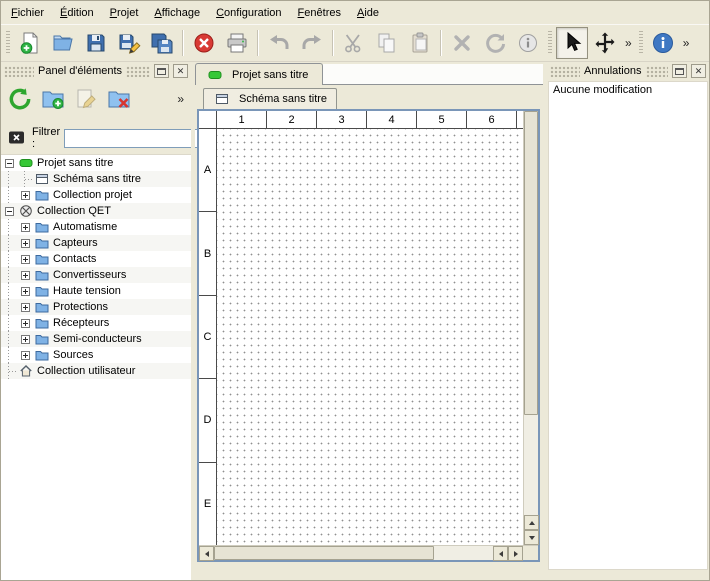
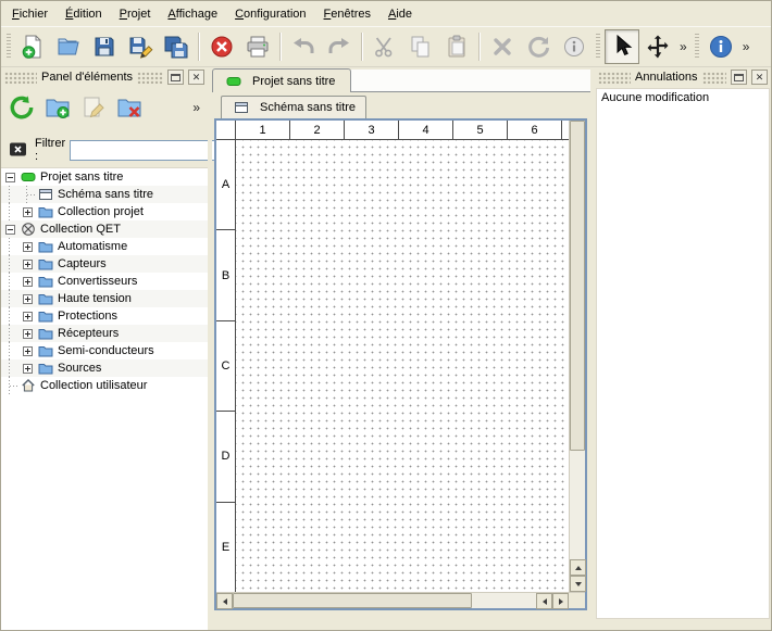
  Fichier
  Édition
  Projet
  Affichage
  Configuration
  Fenêtres
  Aide
  »
  »
  Panel d'éléments
  ✕
  »
  Filtrer :
  Projet sans titre
  Schéma sans titre
  Collection projet
  Collection QET
  Automatisme
  Capteurs
- Contacts
  Convertisseurs
  Haute tension
  Protections
  Récepteurs
  Semi-conducteurs
  Sources
  Collection utilisateur
  Projet sans titre
  Schéma sans titre
  1
  2
  3
  4
  5
  6
  A
  B
  C
  D
  E
  Annulations
  ✕
  Aucune modification
